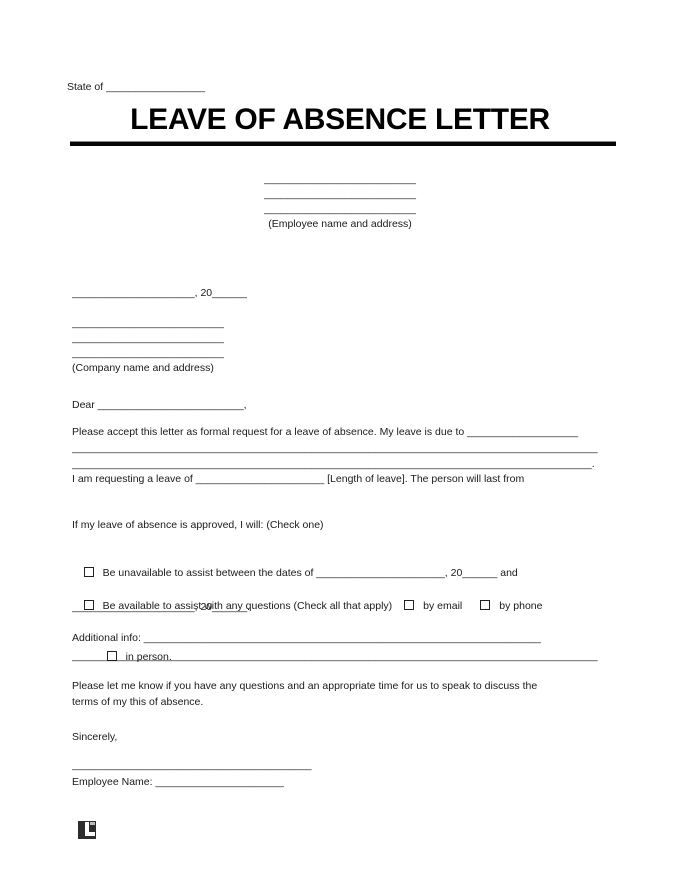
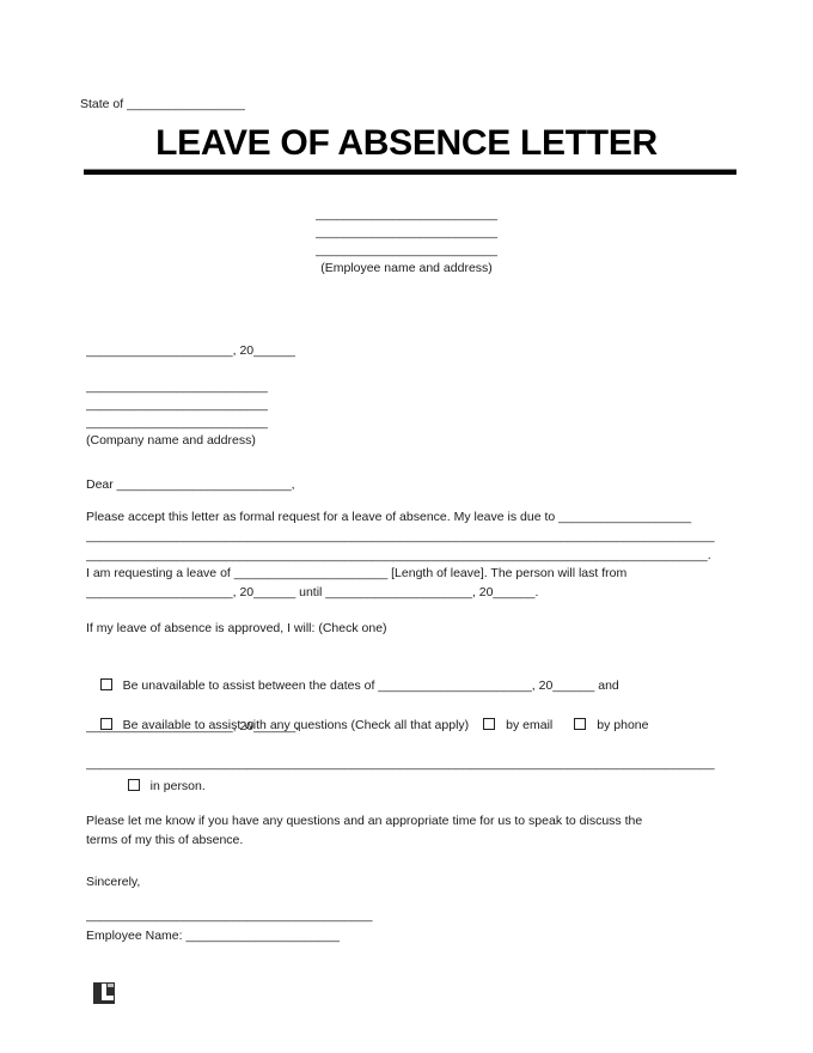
  State of _________________
  LEAVE OF ABSENCE LETTER
  __________________________
  __________________________
  __________________________
  (Employee name and address)
  _____________________, 20______
  __________________________
  __________________________
  __________________________
  (Company name and address)
  Dear _________________________,
  Please accept this letter as formal request for a leave of absence. My leave is due to ___________________
  __________________________________________________________________________________________
  _________________________________________________________________________________________.
  I am requesting a leave of ______________________ [Length of leave]. The person will last from
+ _____________________, 20______ until _____________________, 20______.
  If my leave of absence is approved, I will: (Check one)
  Be unavailable to assist between the dates of ______________________, 20______ and
  ___________________, 20______.
  Be available to assist with any questions (Check all that apply) by email by phone
  in person.
- Additional info: ____________________________________________________________________
  __________________________________________________________________________________________
  Please let me know if you have any questions and an appropriate time for us to speak to discuss the
  terms of my this of absence.
  Sincerely,
  _________________________________________
  Employee Name: ______________________
